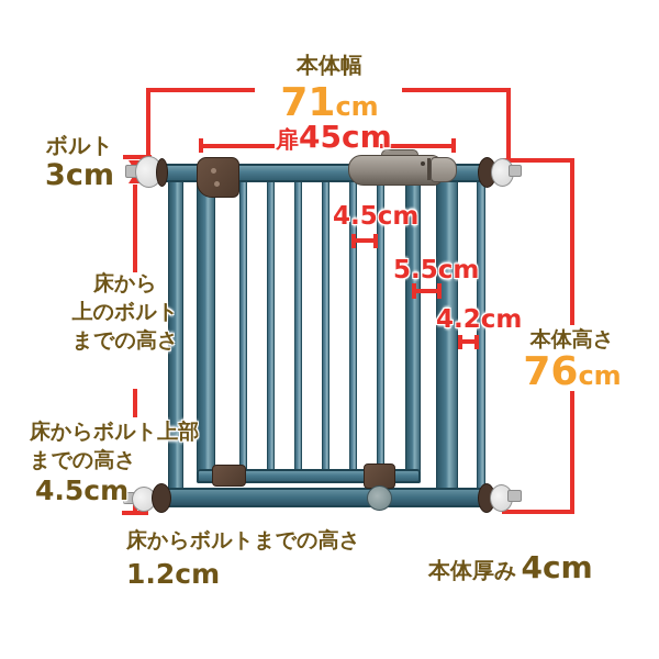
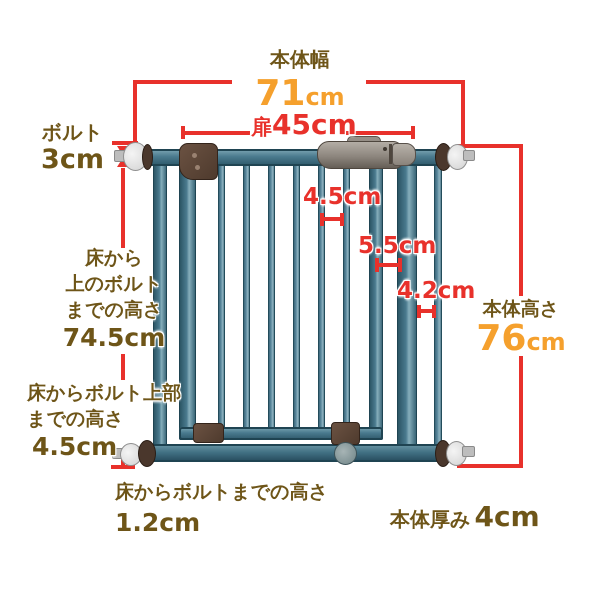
  本体幅
  71
  cm
  扉
  45cm
  ボルト
  3cm
  床から
  上のボルト
  までの高さ
+ 74.5cm
  床からボルト上部
  までの高さ
  4.5cm
  床からボルトまでの高さ
  1.2cm
  本体高さ
  76
  cm
  本体厚み
  4cm
  4.5cm
  5.5cm
  4.2cm
